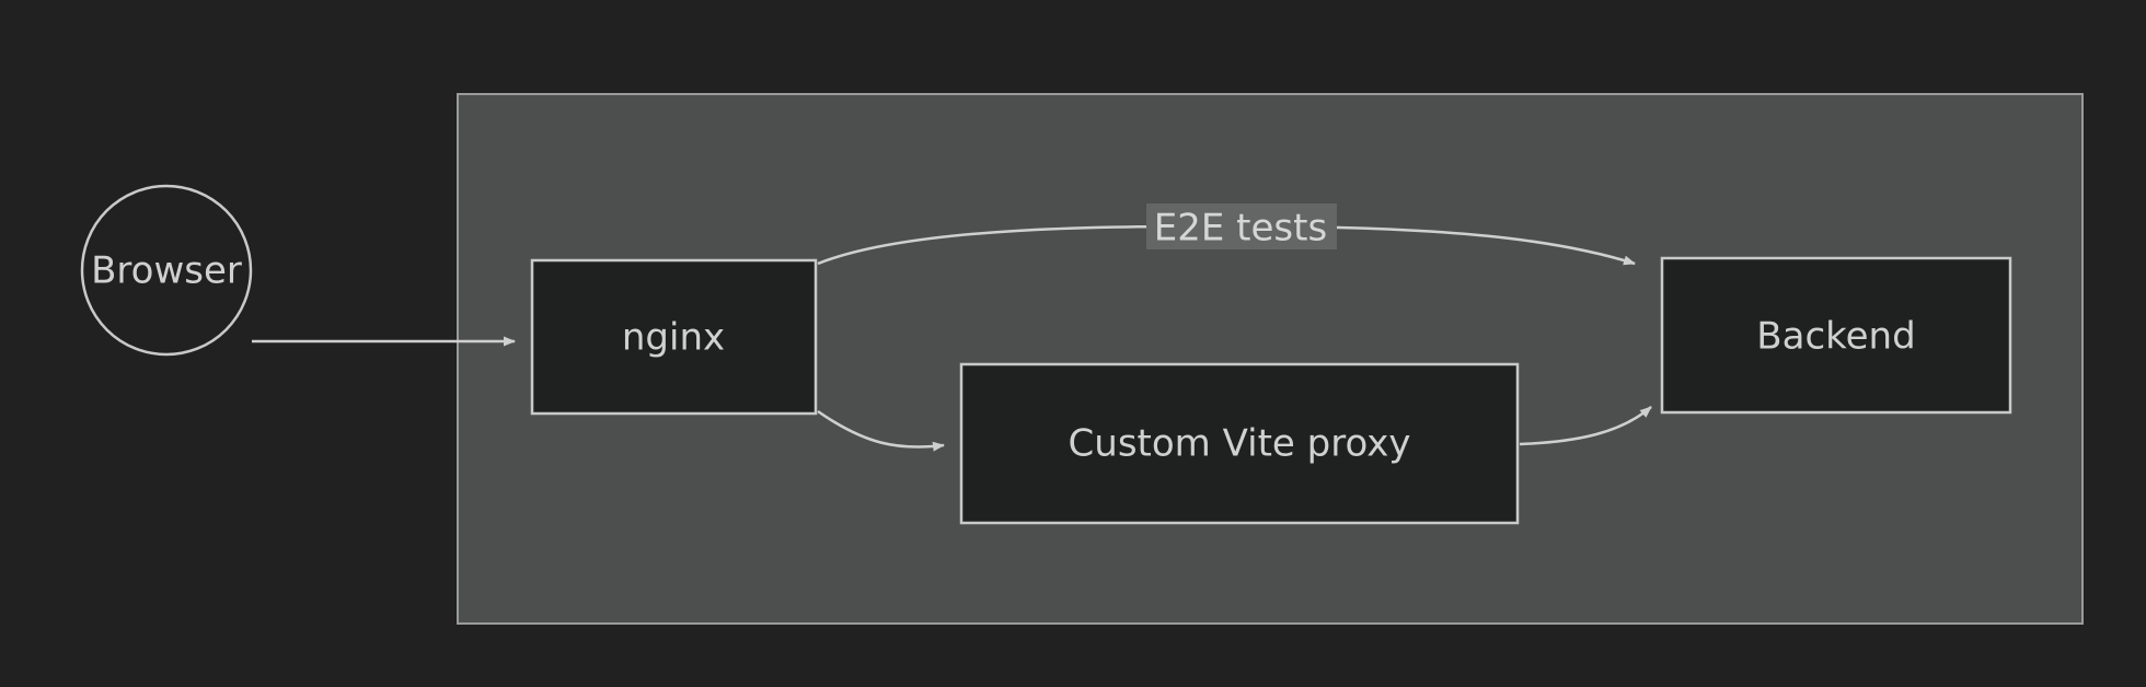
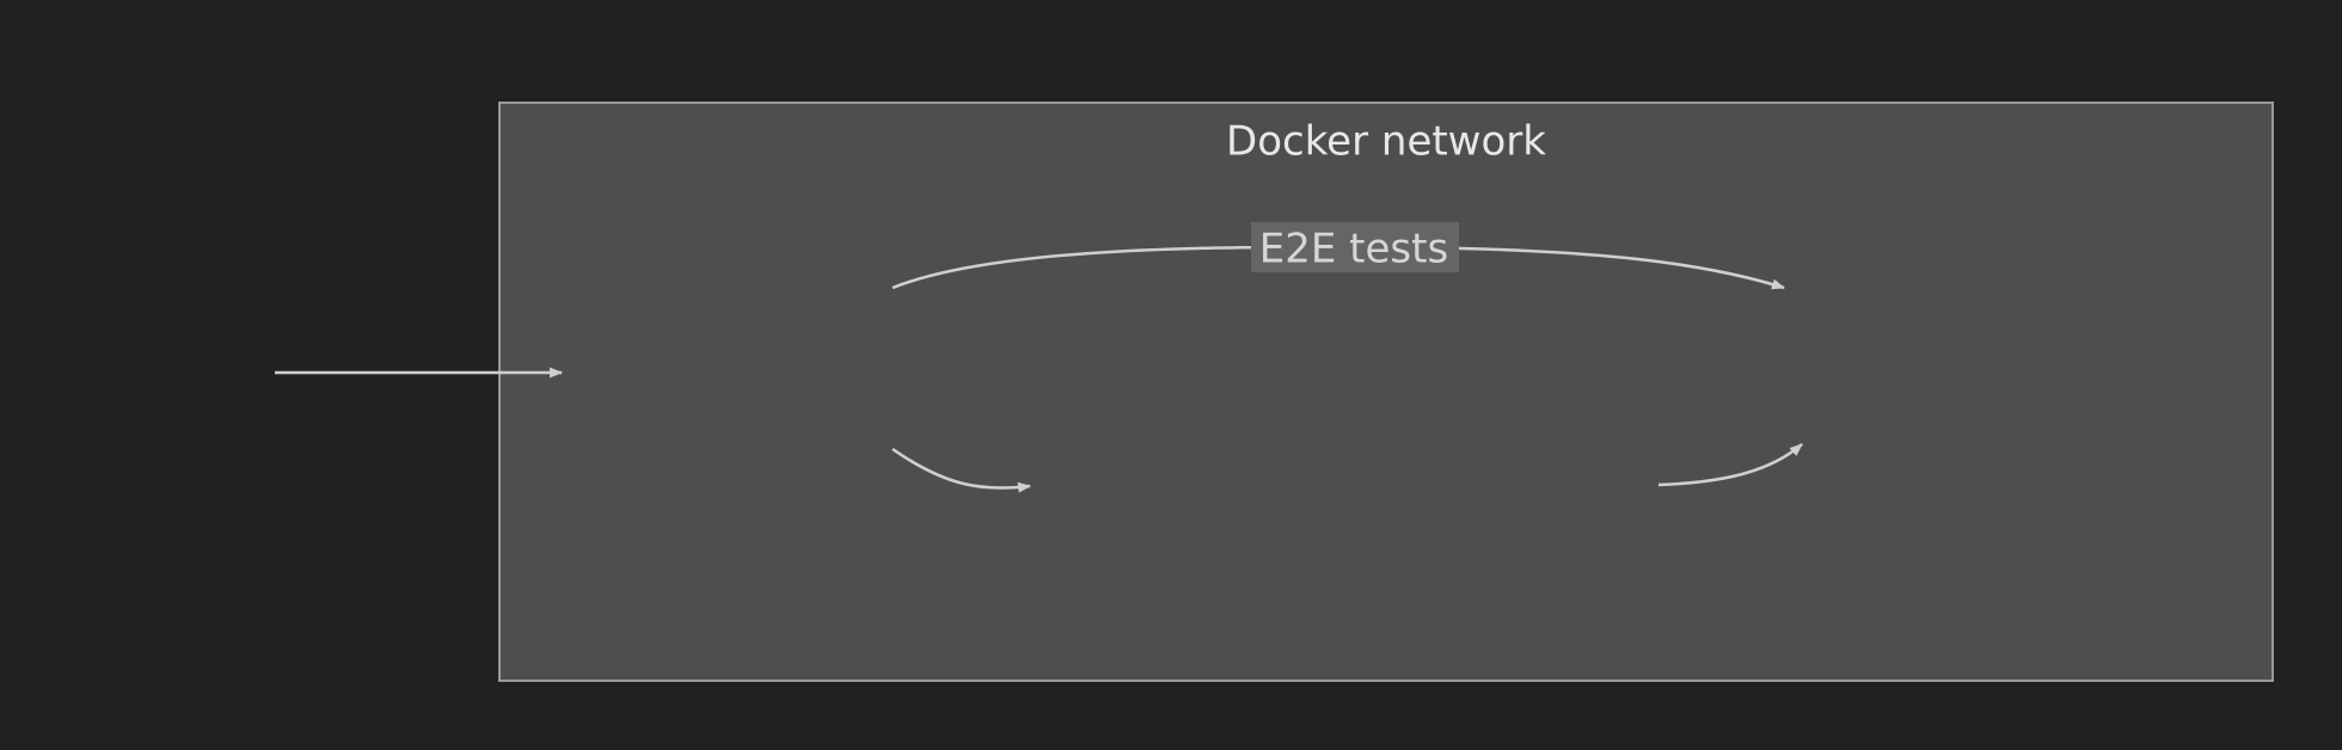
+ Docker network
  E2E tests
- Browser
- nginx
- Custom Vite proxy
- Backend
